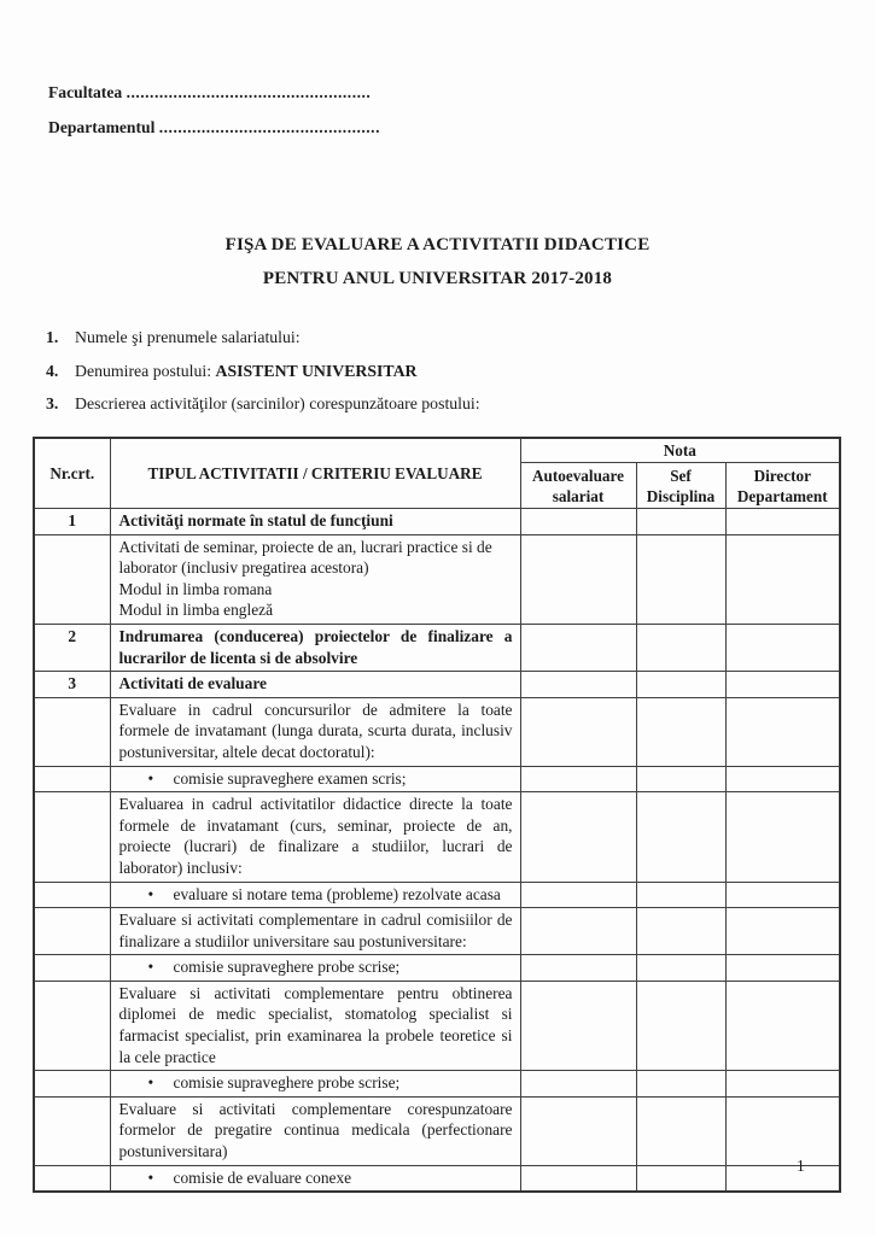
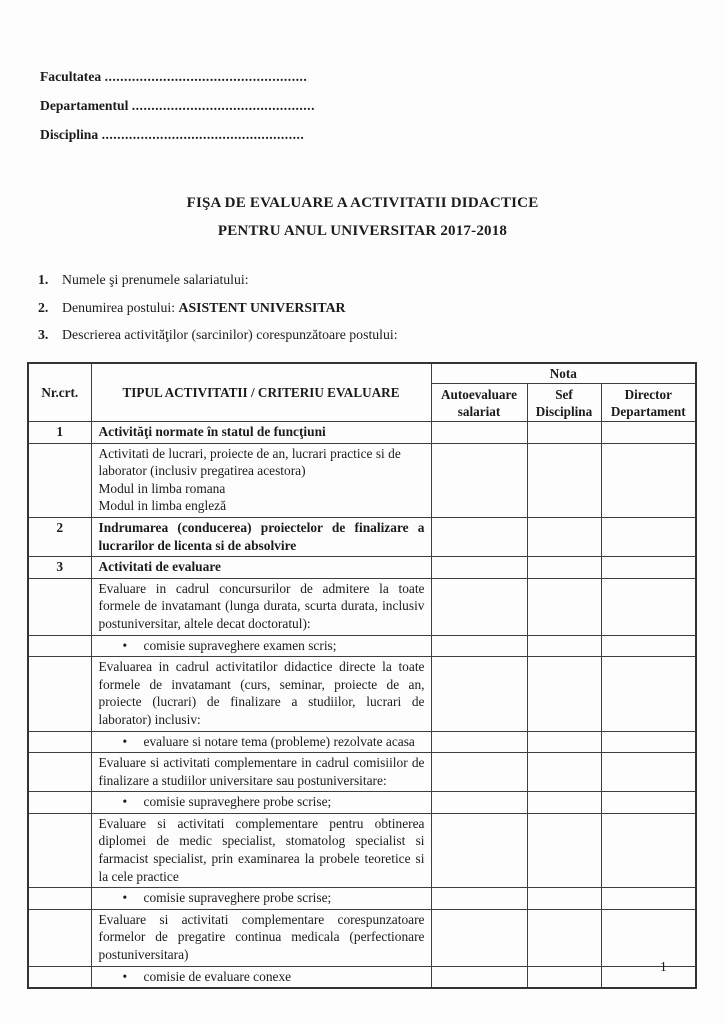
  Facultatea ....................................................
  Departamentul ...............................................
+ Disciplina ....................................................
  FIŞA DE EVALUARE A ACTIVITATII DIDACTICE
  PENTRU ANUL UNIVERSITAR 2017-2018
  1. Numele şi prenumele salariatului:
- 4. Denumirea postului: ASISTENT UNIVERSITAR
+ 2. Denumirea postului: ASISTENT UNIVERSITAR
  3. Descrierea activităţilor (sarcinilor) corespunzătoare postului:
  Nr.crt.	TIPUL ACTIVITATII / CRITERIU EVALUARE	Nota
  Autoevaluare salariat	Sef Disciplina	Director Departament
  1	Activităţi normate în statul de funcţiuni
- 	Activitati de seminar, proiecte de an, lucrari practice si de laborator (inclusiv pregatirea acestora) Modul in limba romana Modul in limba engleză
+ 	Activitati de lucrari, proiecte de an, lucrari practice si de laborator (inclusiv pregatirea acestora) Modul in limba romana Modul in limba engleză
  2	Indrumarea (conducerea) proiectelor de finalizare a lucrarilor de licenta si de absolvire
  3	Activitati de evaluare
  	Evaluare in cadrul concursurilor de admitere la toate formele de invatamant (lunga durata, scurta durata, inclusiv postuniversitar, altele decat doctoratul):
  	• comisie supraveghere examen scris;
  	Evaluarea in cadrul activitatilor didactice directe la toate formele de invatamant (curs, seminar, proiecte de an, proiecte (lucrari) de finalizare a studiilor, lucrari de laborator) inclusiv:
  	• evaluare si notare tema (probleme) rezolvate acasa
  	Evaluare si activitati complementare in cadrul comisiilor de finalizare a studiilor universitare sau postuniversitare:
  	• comisie supraveghere probe scrise;
  	Evaluare si activitati complementare pentru obtinerea diplomei de medic specialist, stomatolog specialist si farmacist specialist, prin examinarea la probele teoretice si la cele practice
  	• comisie supraveghere probe scrise;
  	Evaluare si activitati complementare corespunzatoare formelor de pregatire continua medicala (perfectionare postuniversitara)
  	• comisie de evaluare conexe
  1
